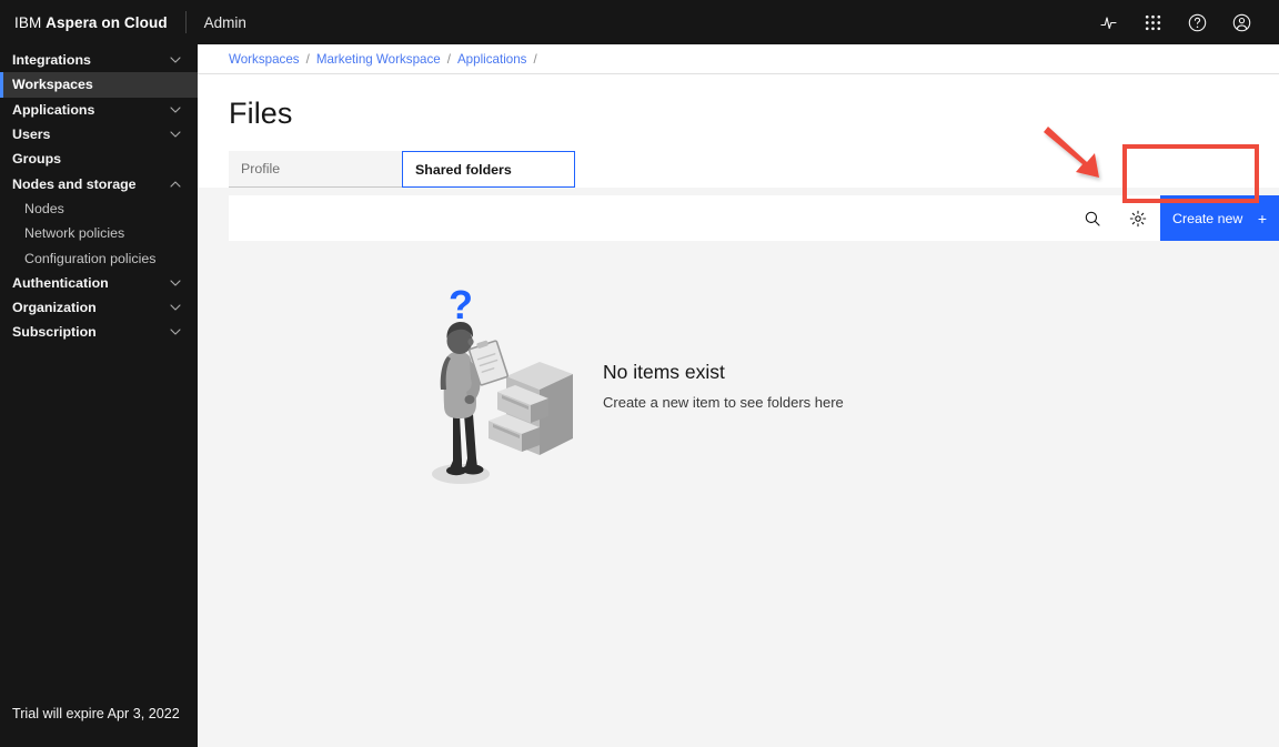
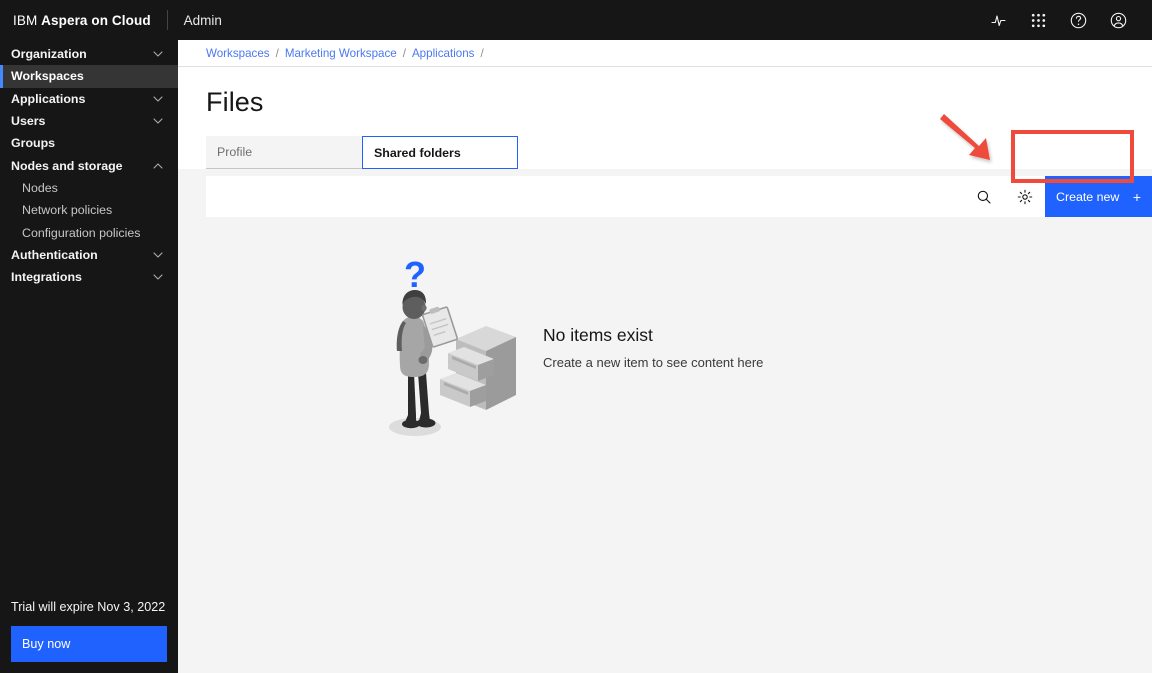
  IBM Aspera on Cloud
  Admin
- Integrations
+ Organization
  Workspaces
  Applications
  Users
  Groups
  Nodes and storage
  Nodes
  Network policies
  Configuration policies
  Authentication
- Organization
+ Integrations
- Subscription
- Trial will expire Apr 3, 2022
+ Trial will expire Nov 3, 2022
+ Buy now
  Workspaces
  /
  Marketing Workspace
  /
  Applications
  /
  Files
  Profile
  Shared folders
  Create new
  +
  ?
  No items exist
- Create a new item to see folders here
+ Create a new item to see content here
